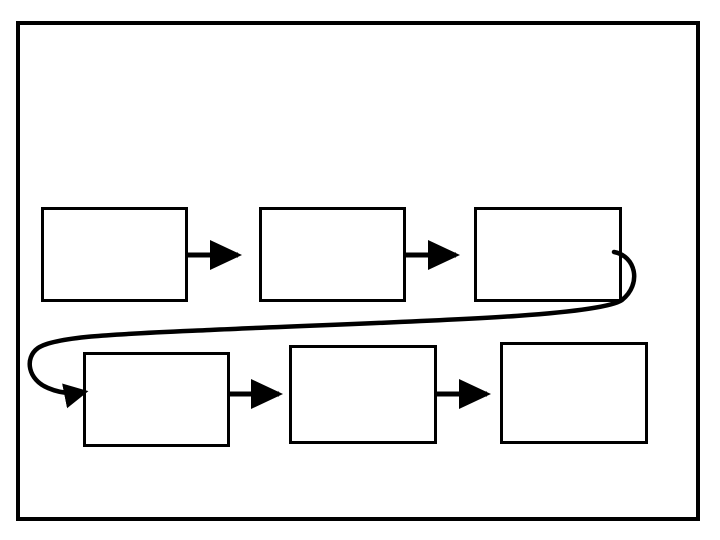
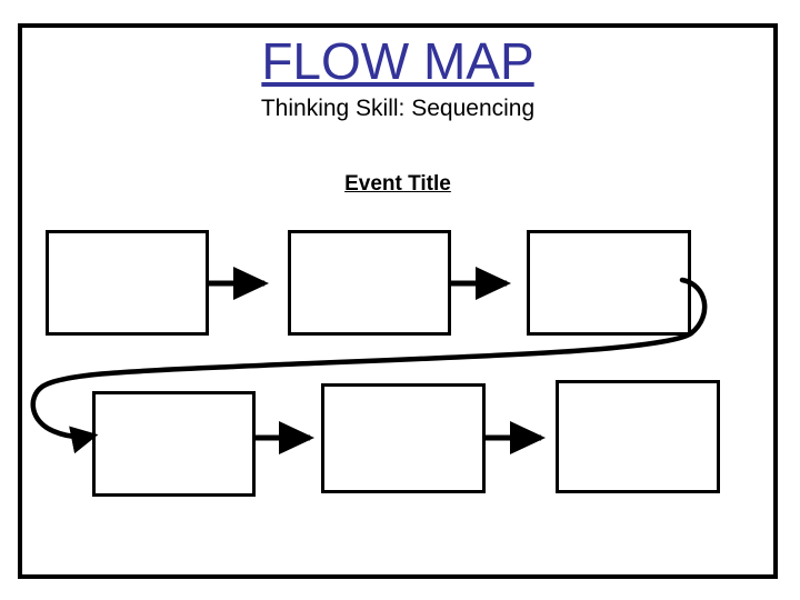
+ FLOW MAP
+ Thinking Skill: Sequencing
+ Event Title
